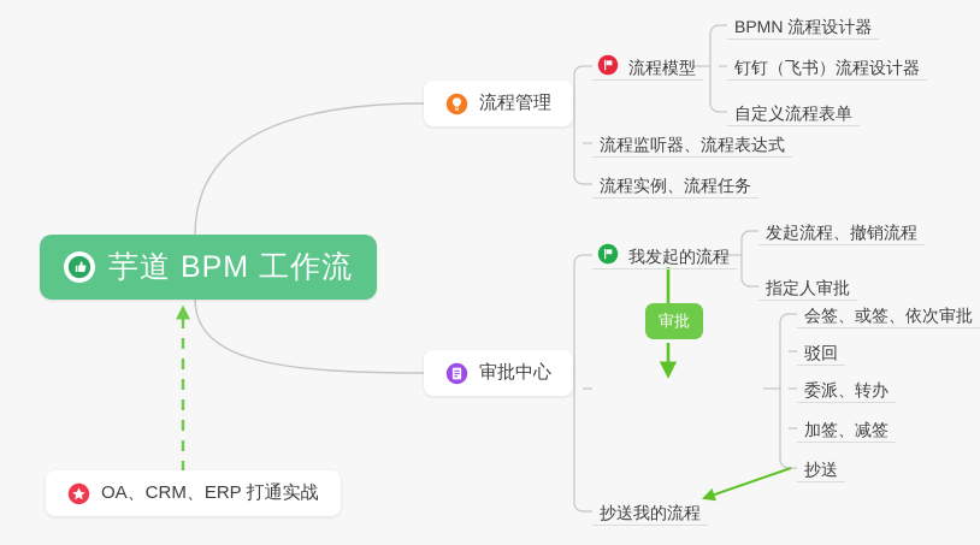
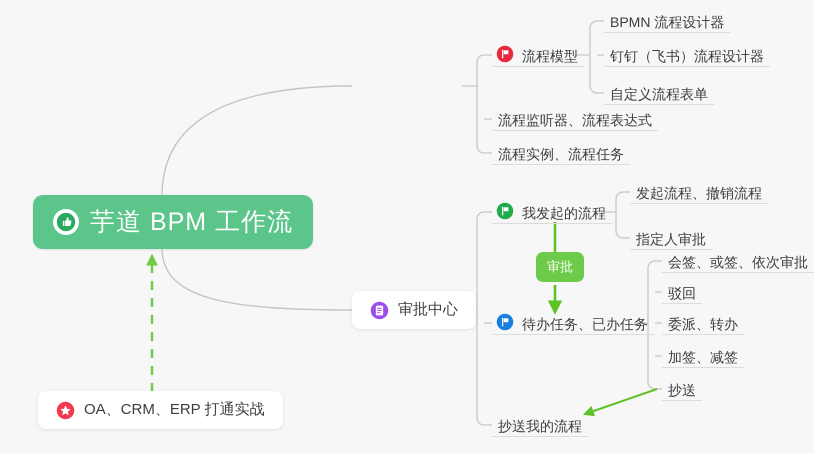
  芋道 BPM 工作流
- 流程管理
  流程模型
  流程监听器、流程表达式
  流程实例、流程任务
  BPMN 流程设计器
  钉钉（飞书）流程设计器
  自定义流程表单
  审批中心
  我发起的流程
+ 待办任务、已办任务
  抄送我的流程
  发起流程、撤销流程
  指定人审批
  会签、或签、依次审批
  驳回
  委派、转办
  加签、减签
  抄送
  审批
  OA、CRM、ERP 打通实战
